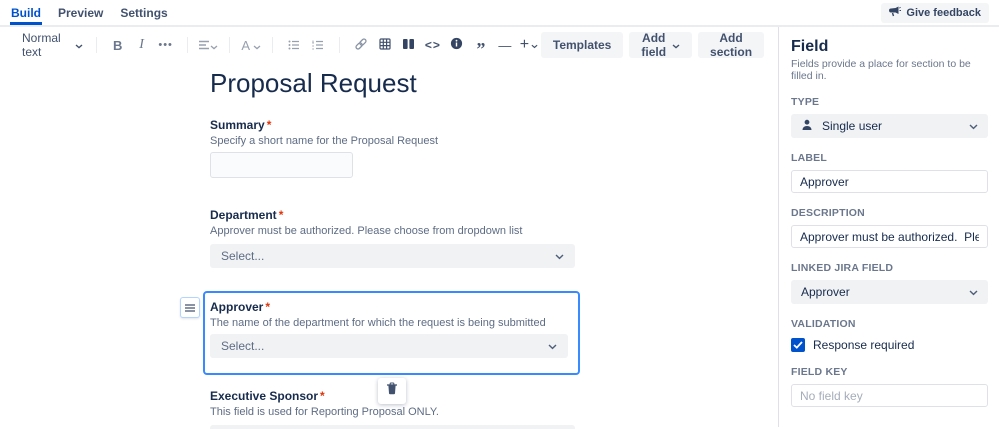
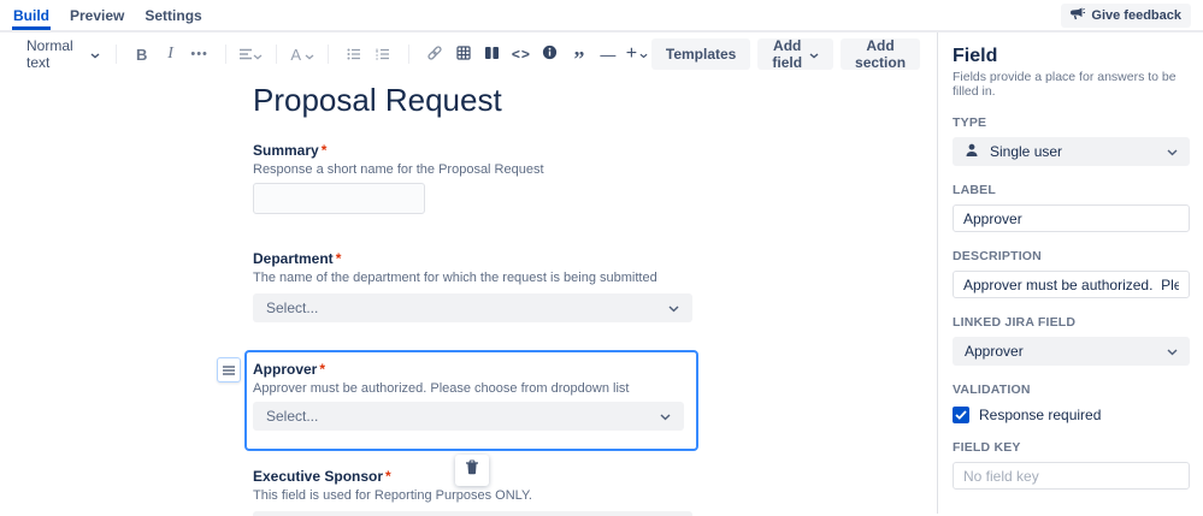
  Build
  Preview
  Settings
  Give feedback
  Normal text
  B
  I
  •••
  A
  <>
  ”
  —
  +
  Templates
  Add field
  Add section
  Proposal Request
  Summary *
- Specify a short name for the Proposal Request
+ Response a short name for the Proposal Request
  Department *
- Approver must be authorized. Please choose from dropdown list
+ The name of the department for which the request is being submitted
  Select...
  Approver *
- The name of the department for which the request is being submitted
+ Approver must be authorized. Please choose from dropdown list
  Select...
  Executive Sponsor *
- This field is used for Reporting Proposal ONLY.
+ This field is used for Reporting Purposes ONLY.
  Field
- Fields provide a place for section to be filled in.
+ Fields provide a place for answers to be filled in.
  TYPE
  Single user
  LABEL
  Approver
  DESCRIPTION
  LINKED JIRA FIELD
  Approver
  VALIDATION
  Response required
  FIELD KEY
  No field key
